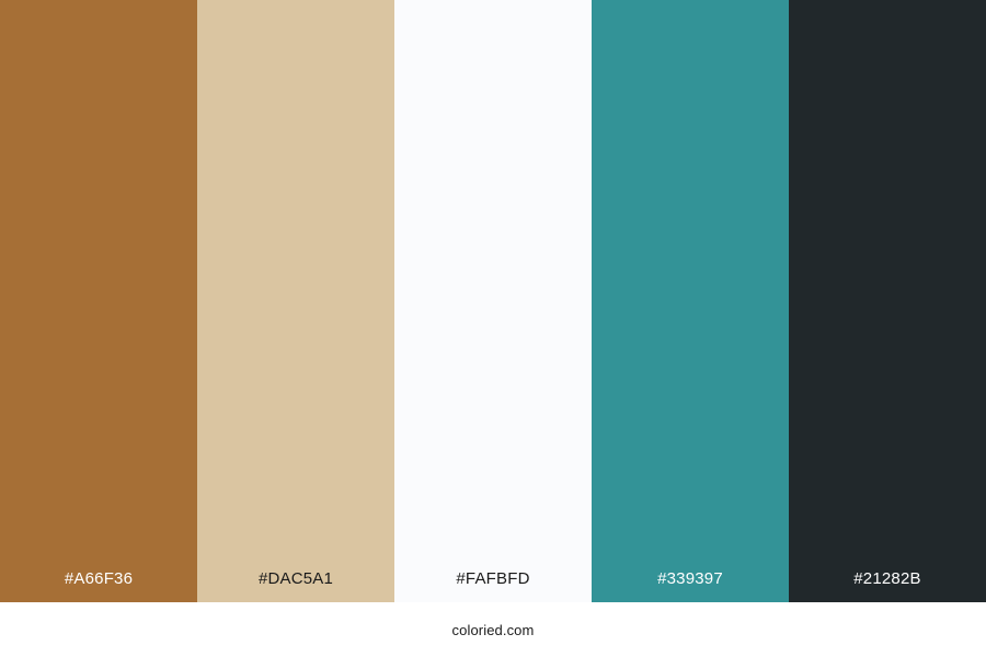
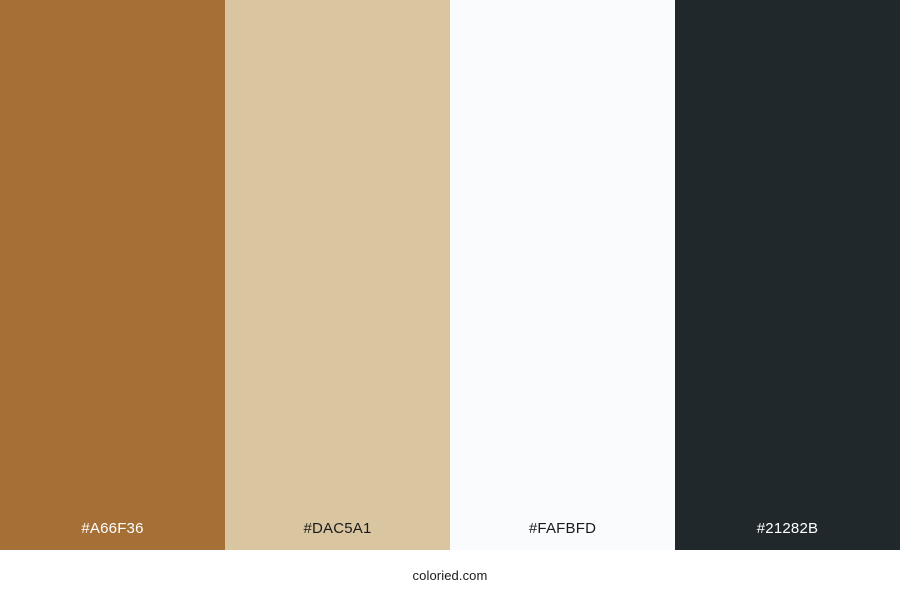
  #A66F36
  #DAC5A1
  #FAFBFD
- #339397
  #21282B
  coloried.com
